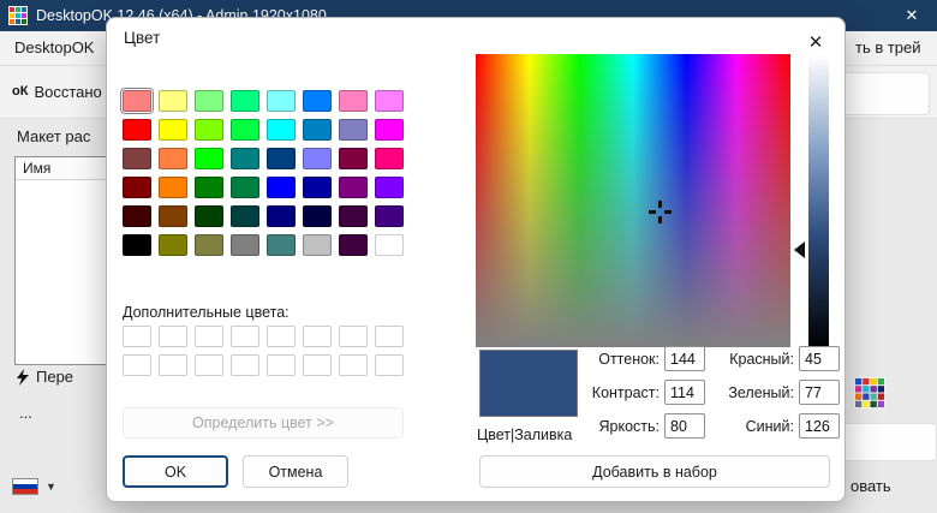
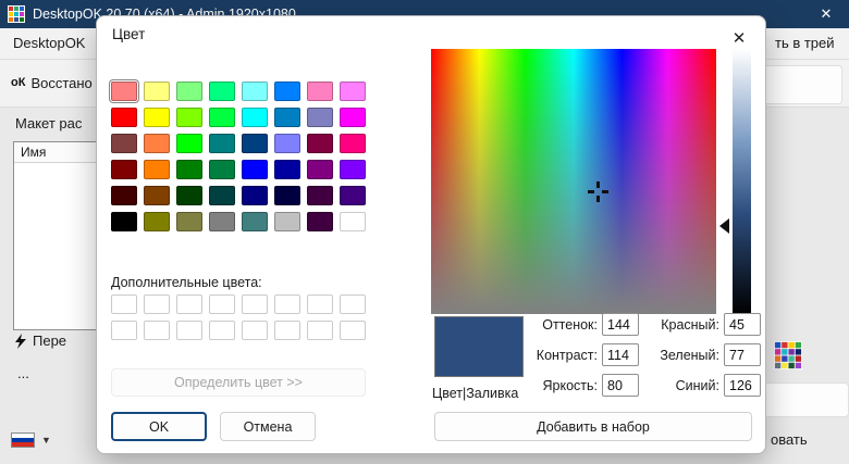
- DesktopOK 12.46 (x64) - Admin 1920x1080
+ DesktopOK 20.70 (x64) - Admin 1920x1080
  ✕
  DesktopOK
  ть в трей
  оК
  Восстано
  Макет рас
  Имя
  Пере
  ...
  ▼
  овать
  Цвет
  ✕
  Дополнительные цвета:
  Определить цвет >>
  OK
  Отмена
  Цвет|Заливка
  Оттенок:
  144
  Контраст:
  114
  Яркость:
  80
  Красный:
  45
  Зеленый:
  77
  Синий:
  126
  Добавить в набор
